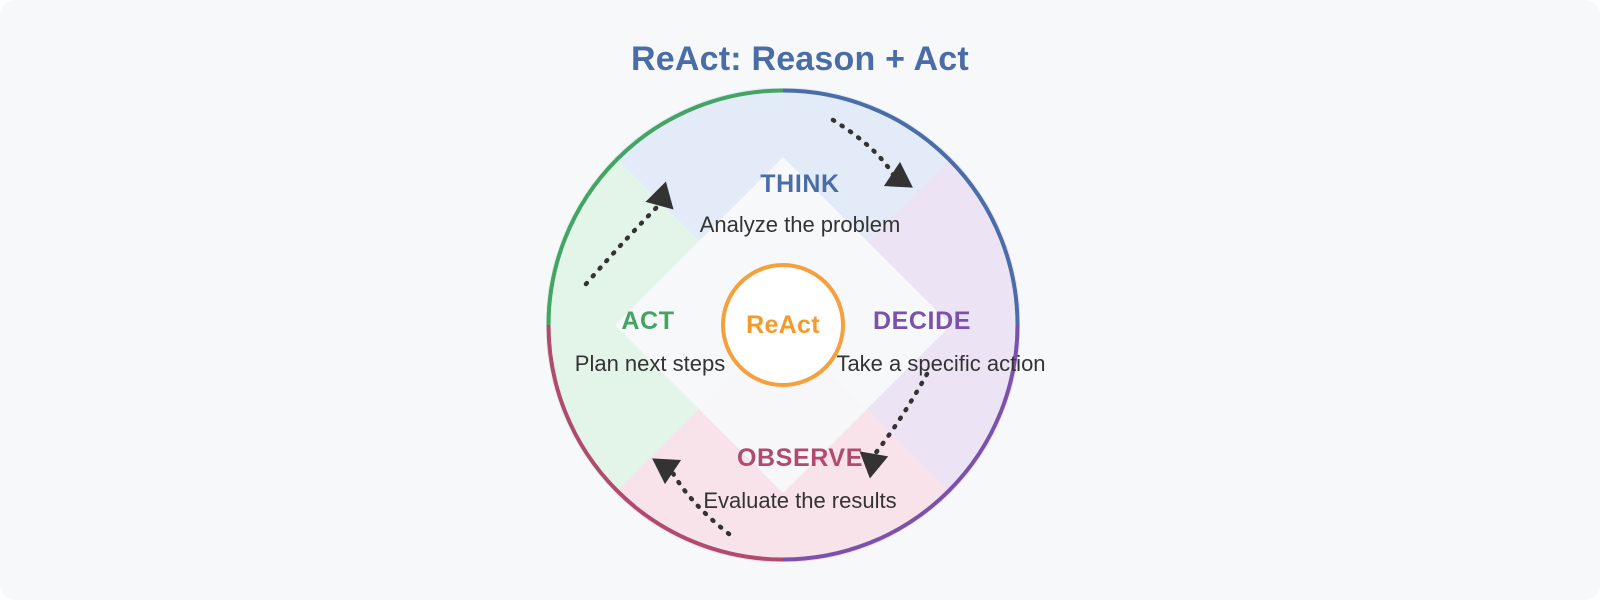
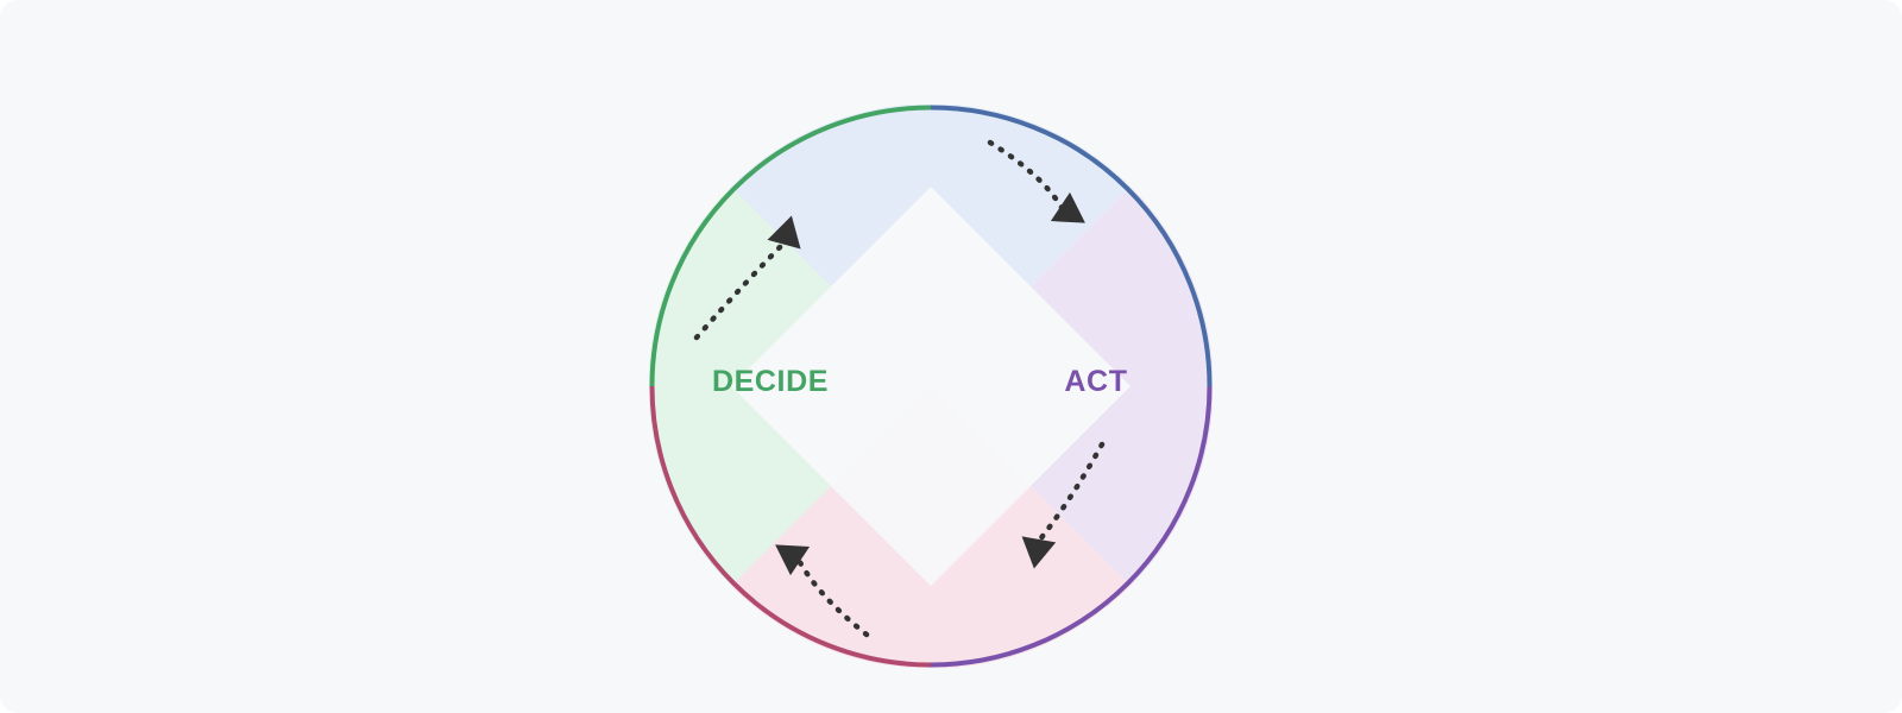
- ReAct: Reason + Act
- THINK
- Analyze the problem
- DECIDE
+ ACT
- Take a specific action
- OBSERVE
- Evaluate the results
- ACT
+ DECIDE
- Plan next steps
- ReAct
